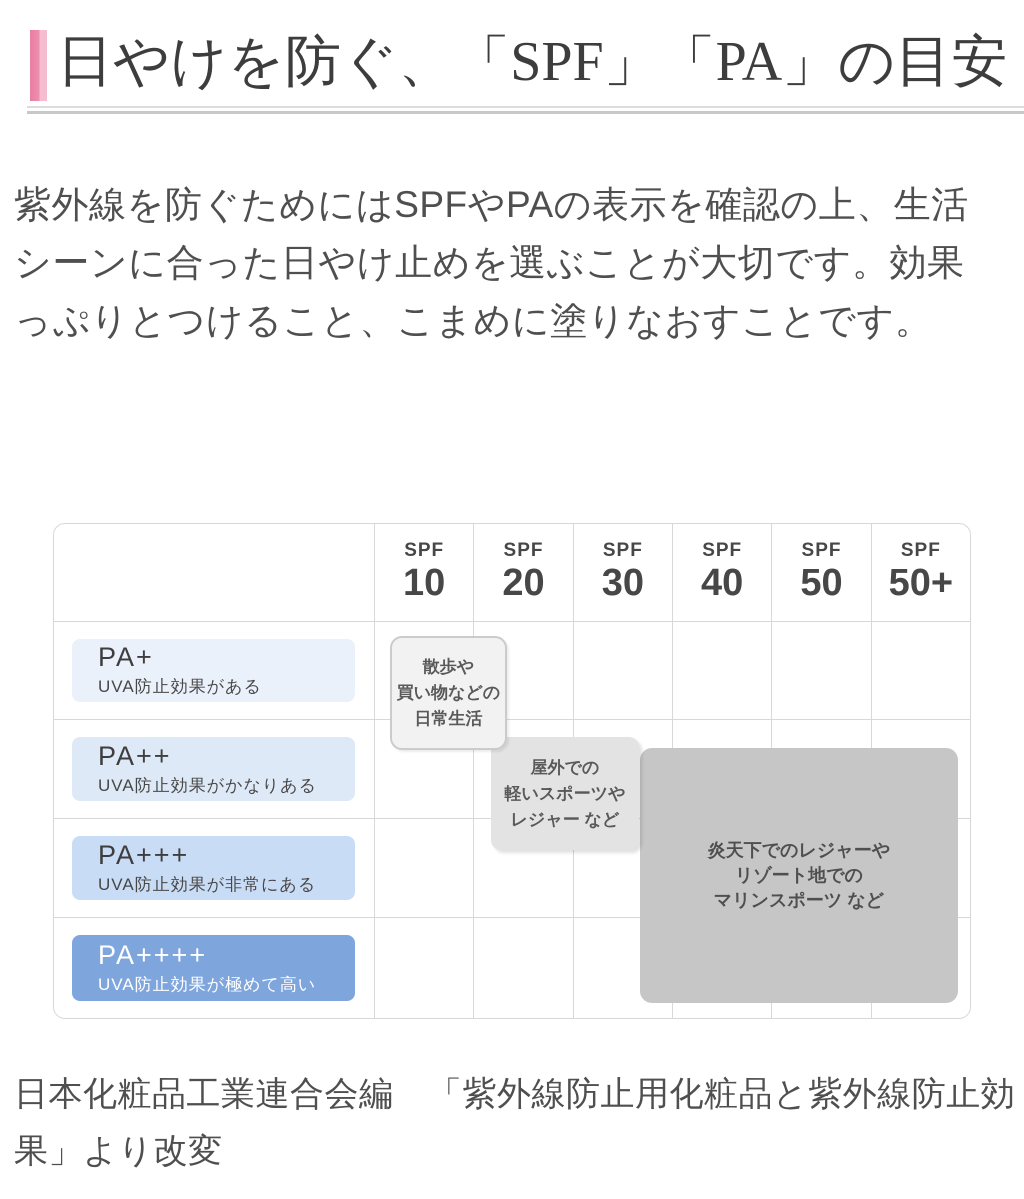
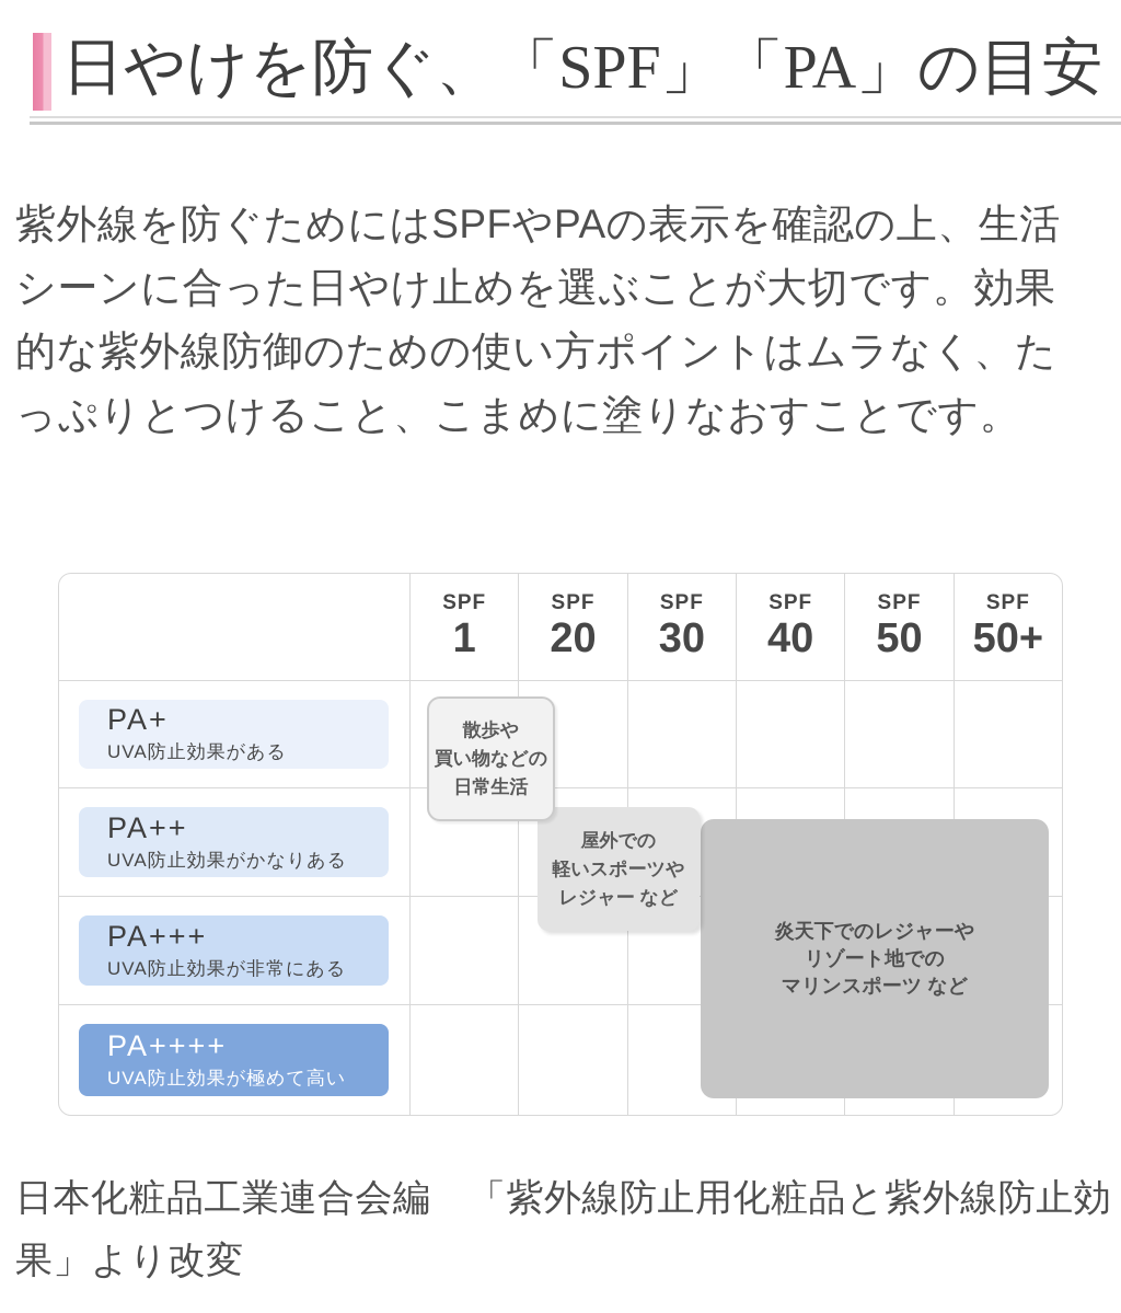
  日やけを防ぐ、「SPF」「PA」の目安
  紫外線を防ぐためにはSPFやPAの表示を確認の上、生活
  シーンに合った日やけ止めを選ぶことが大切です。効果
+ 的な紫外線防御のための使い方ポイントはムラなく、た
  っぷりとつけること、こまめに塗りなおすことです。
  SPF
- 10
+ 1
  SPF
  20
  SPF
  30
  SPF
  40
  SPF
  50
  SPF
  50+
  PA+
  UVA防止効果がある
  PA++
  UVA防止効果がかなりある
  PA+++
  UVA防止効果が非常にある
  PA++++
  UVA防止効果が極めて高い
  散歩や
  買い物などの
  日常生活
  屋外での
  軽いスポーツや
  レジャー など
  炎天下でのレジャーや
  リゾート地での
  マリンスポーツ など
  日本化粧品工業連合会編 「紫外線防止用化粧品と紫外線防止効
  果」より改変
